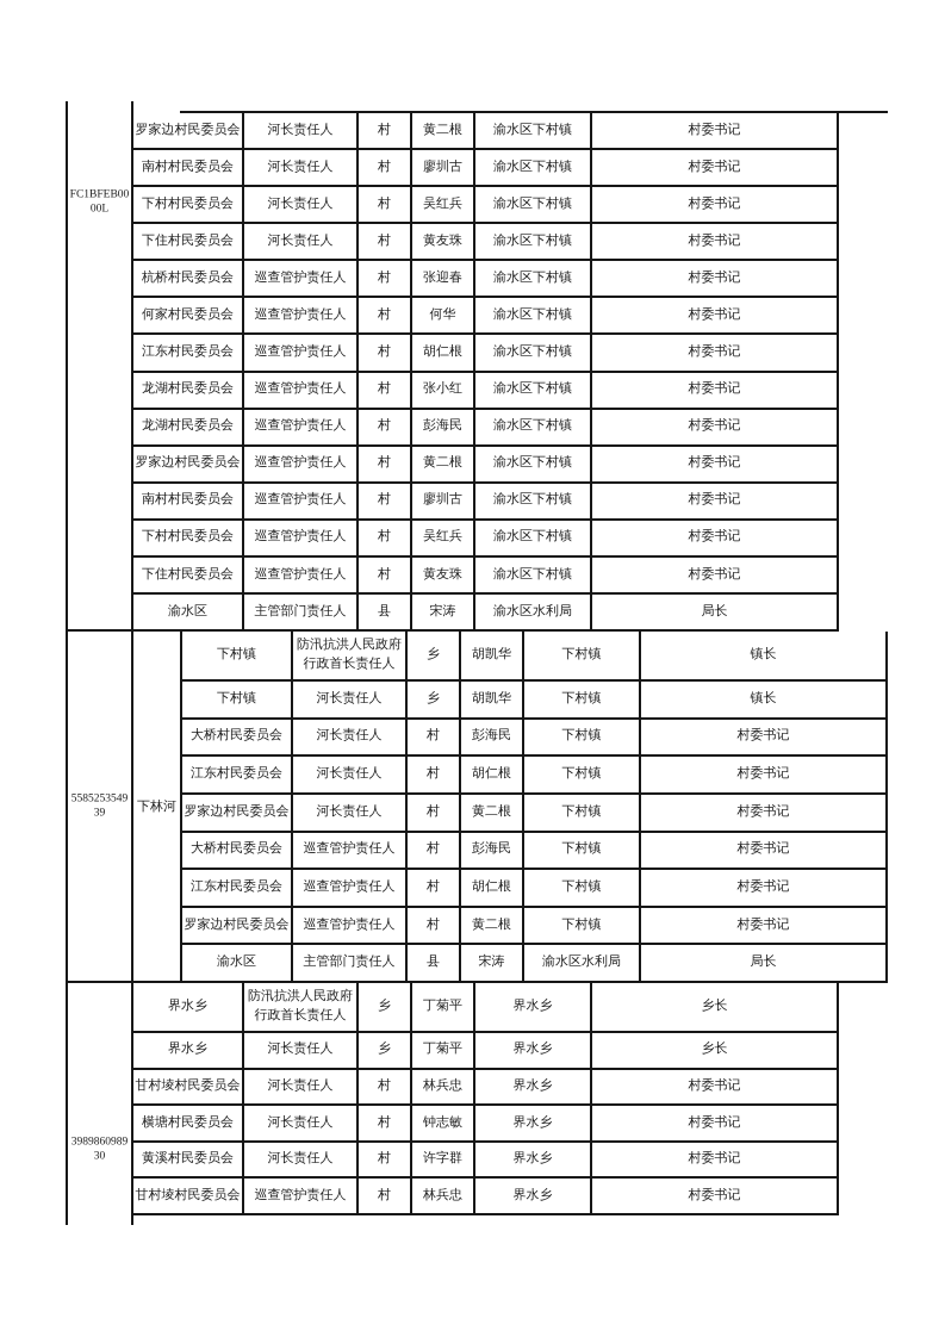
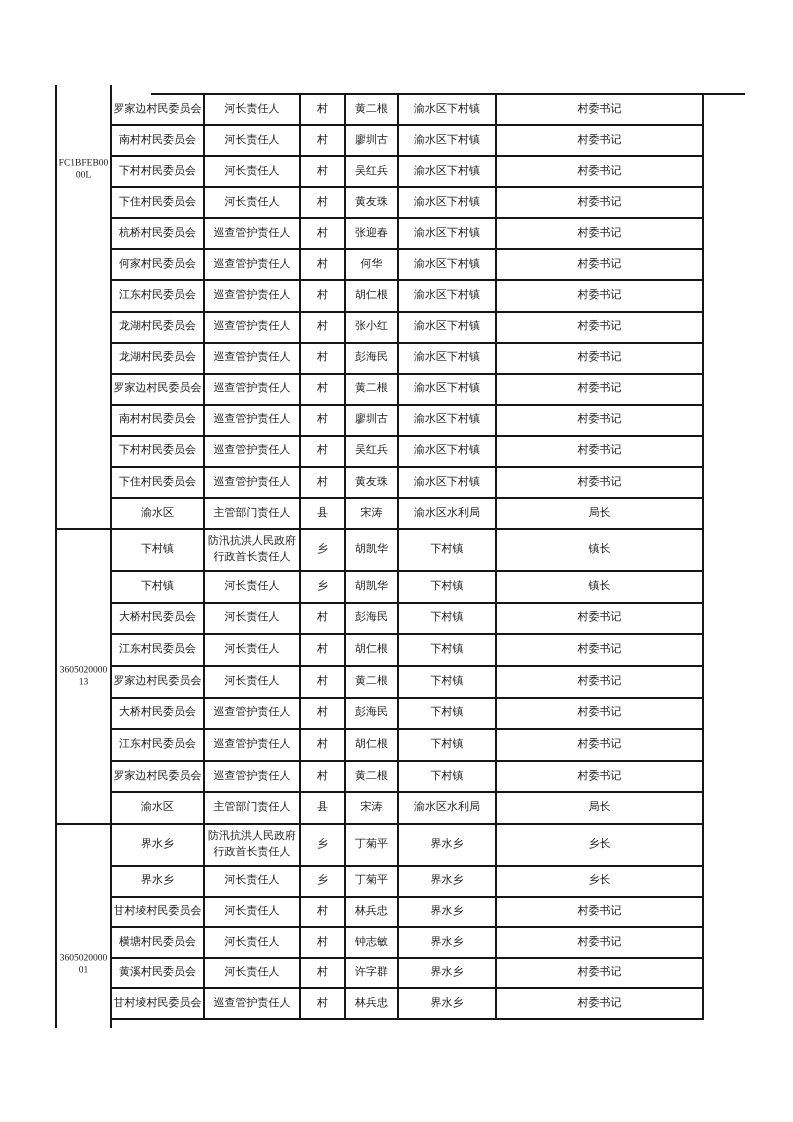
  FC1BFEB0000L
  罗家边村民委员会
  河长责任人
  村
  黄二根
  渝水区下村镇
  村委书记
  南村村民委员会
  河长责任人
  村
  廖圳古
  渝水区下村镇
  村委书记
  下村村民委员会
  河长责任人
  村
  吴红兵
  渝水区下村镇
  村委书记
  下住村民委员会
  河长责任人
  村
  黄友珠
  渝水区下村镇
  村委书记
  杭桥村民委员会
  巡查管护责任人
  村
  张迎春
  渝水区下村镇
  村委书记
  何家村民委员会
  巡查管护责任人
  村
  何华
  渝水区下村镇
  村委书记
  江东村民委员会
  巡查管护责任人
  村
  胡仁根
  渝水区下村镇
  村委书记
  龙湖村民委员会
  巡查管护责任人
  村
  张小红
  渝水区下村镇
  村委书记
  龙湖村民委员会
  巡查管护责任人
  村
  彭海民
  渝水区下村镇
  村委书记
  罗家边村民委员会
  巡查管护责任人
  村
  黄二根
  渝水区下村镇
  村委书记
  南村村民委员会
  巡查管护责任人
  村
  廖圳古
  渝水区下村镇
  村委书记
  下村村民委员会
  巡查管护责任人
  村
  吴红兵
  渝水区下村镇
  村委书记
  下住村民委员会
  巡查管护责任人
  村
  黄友珠
  渝水区下村镇
  村委书记
  渝水区
  主管部门责任人
  县
  宋涛
  渝水区水利局
  局长
- 558525354939
+ 360502000013
- 下林河
  下村镇
  防汛抗洪人民政府行政首长责任人
  乡
  胡凯华
  下村镇
  镇长
  下村镇
  河长责任人
  乡
  胡凯华
  下村镇
  镇长
  大桥村民委员会
  河长责任人
  村
  彭海民
  下村镇
  村委书记
  江东村民委员会
  河长责任人
  村
  胡仁根
  下村镇
  村委书记
  罗家边村民委员会
  河长责任人
  村
  黄二根
  下村镇
  村委书记
  大桥村民委员会
  巡查管护责任人
  村
  彭海民
  下村镇
  村委书记
  江东村民委员会
  巡查管护责任人
  村
  胡仁根
  下村镇
  村委书记
  罗家边村民委员会
  巡查管护责任人
  村
  黄二根
  下村镇
  村委书记
  渝水区
  主管部门责任人
  县
  宋涛
  渝水区水利局
  局长
- 398986098930
+ 360502000001
  界水乡
  防汛抗洪人民政府行政首长责任人
  乡
  丁菊平
  界水乡
  乡长
  界水乡
  河长责任人
  乡
  丁菊平
  界水乡
  乡长
  甘村堎村民委员会
  河长责任人
  村
  林兵忠
  界水乡
  村委书记
  横塘村民委员会
  河长责任人
  村
  钟志敏
  界水乡
  村委书记
  黄溪村民委员会
  河长责任人
  村
  许字群
  界水乡
  村委书记
  甘村堎村民委员会
  巡查管护责任人
  村
  林兵忠
  界水乡
  村委书记
